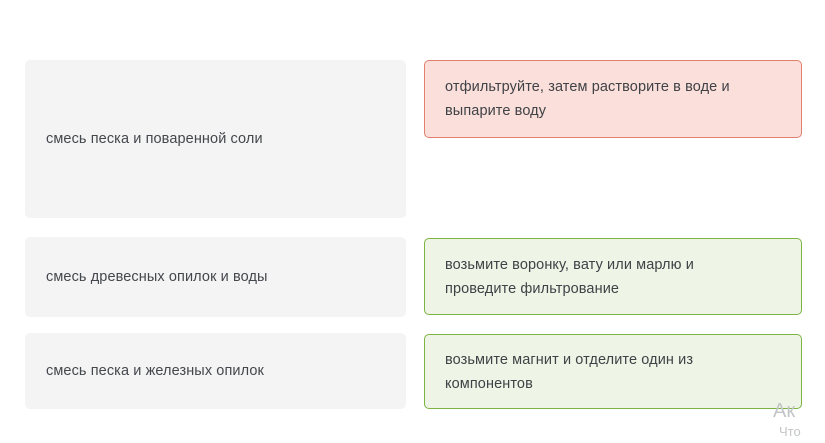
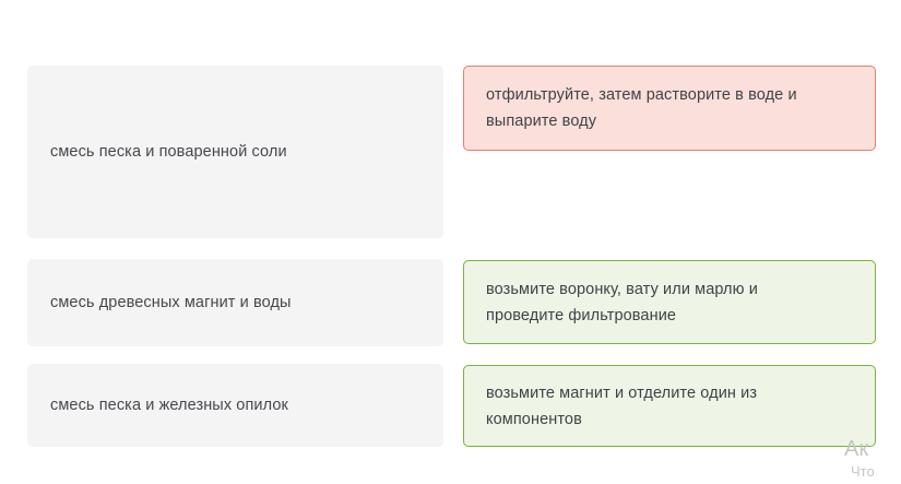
  смесь песка и поваренной соли
- смесь древесных опилок и воды
+ смесь древесных магнит и воды
  смесь песка и железных опилок
  отфильтруйте, затем растворите в воде и
  выпарите воду
  возьмите воронку, вату или марлю и
  проведите фильтрование
  возьмите магнит и отделите один из
  компонентов
  Ак
  Что
